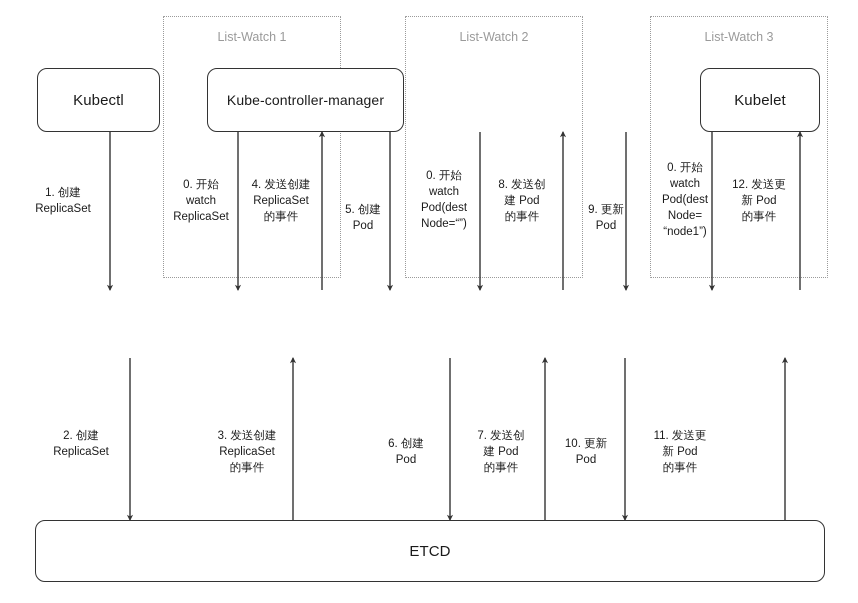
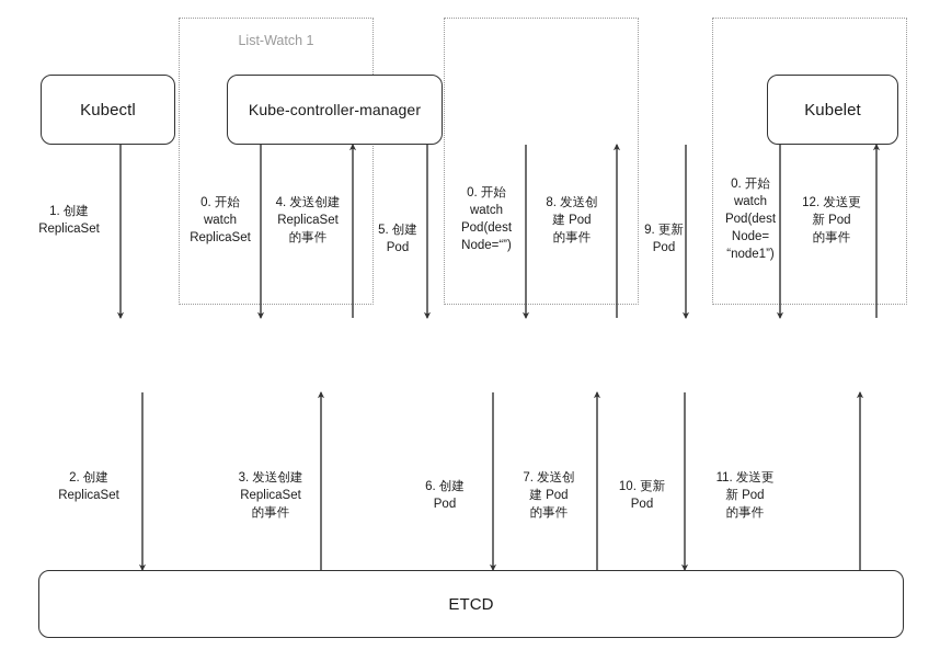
  List-Watch 1
- List-Watch 2
- List-Watch 3
  Kubectl
  Kube-controller-manager
  Kubelet
  ETCD
  1. 创建
  ReplicaSet
  0. 开始
  watch
  ReplicaSet
  4. 发送创建
  ReplicaSet
  的事件
  5. 创建
  Pod
  0. 开始
  watch
  Pod(dest
  Node=“”)
  8. 发送创
  建 Pod
  的事件
  9. 更新
  Pod
  0. 开始
  watch
  Pod(dest
  Node=
  “node1”)
  12. 发送更
  新 Pod
  的事件
  2. 创建
  ReplicaSet
  3. 发送创建
  ReplicaSet
  的事件
  6. 创建
  Pod
  7. 发送创
  建 Pod
  的事件
  10. 更新
  Pod
  11. 发送更
  新 Pod
  的事件
